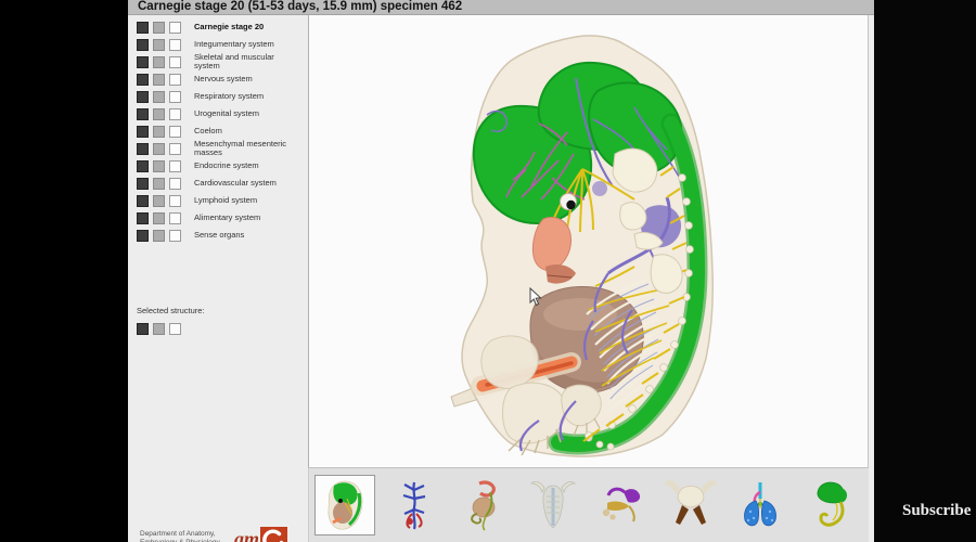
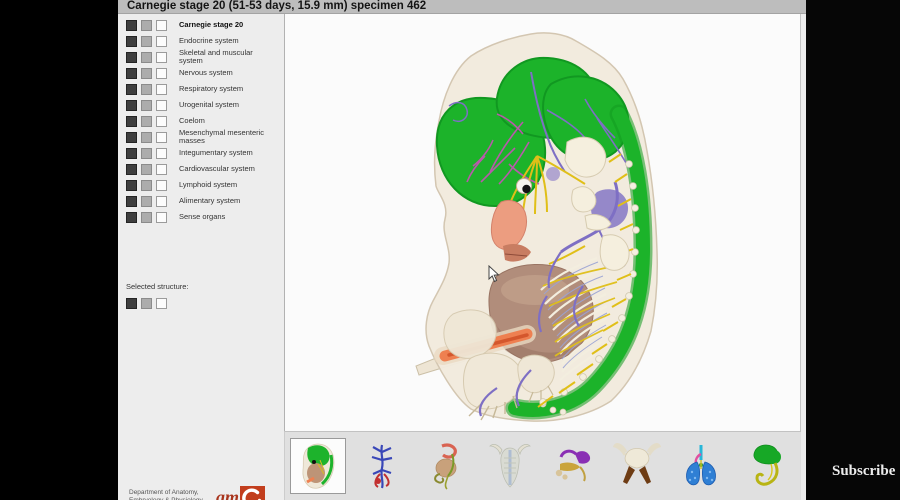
  Carnegie stage 20 (51-53 days, 15.9 mm) specimen 462
  Carnegie stage 20
- Integumentary system
+ Endocrine system
  Skeletal and muscular system
  Nervous system
  Respiratory system
  Urogenital system
  Coelom
  Mesenchymal mesenteric masses
- Endocrine system
+ Integumentary system
  Cardiovascular system
  Lymphoid system
  Alimentary system
  Sense organs
  Selected structure:
  am
  Subscribe
